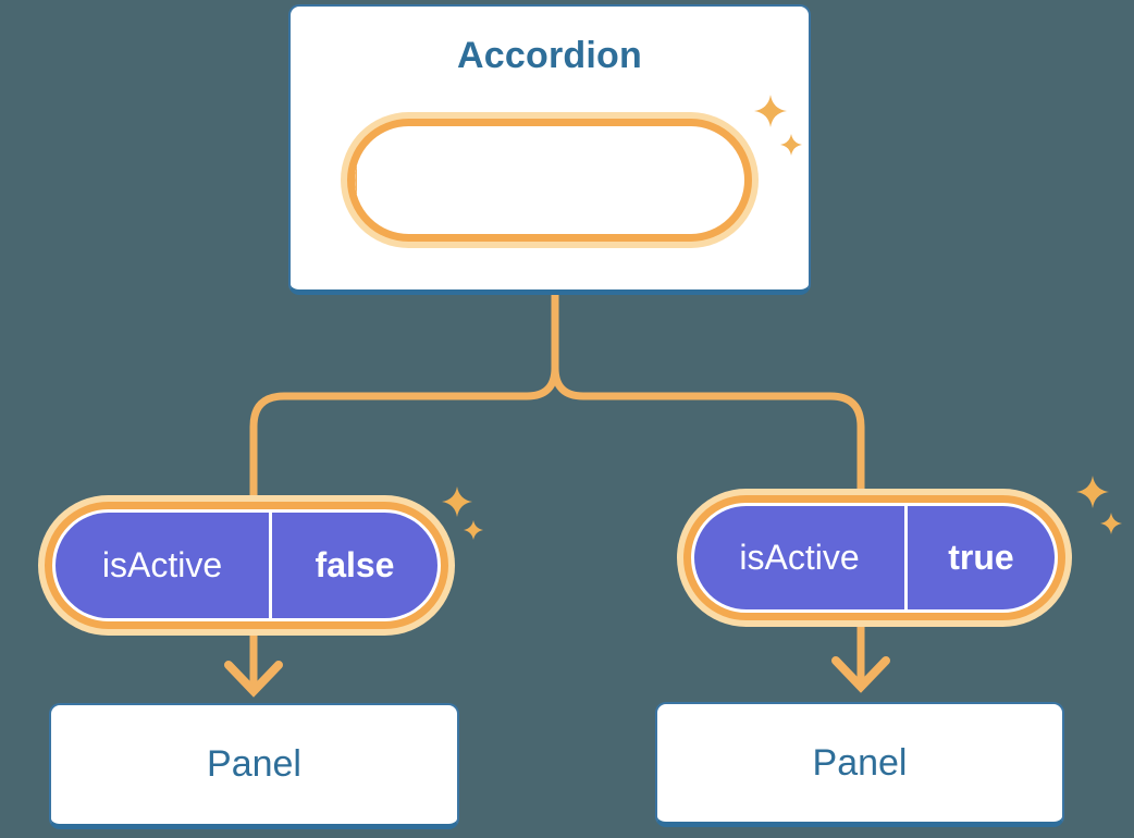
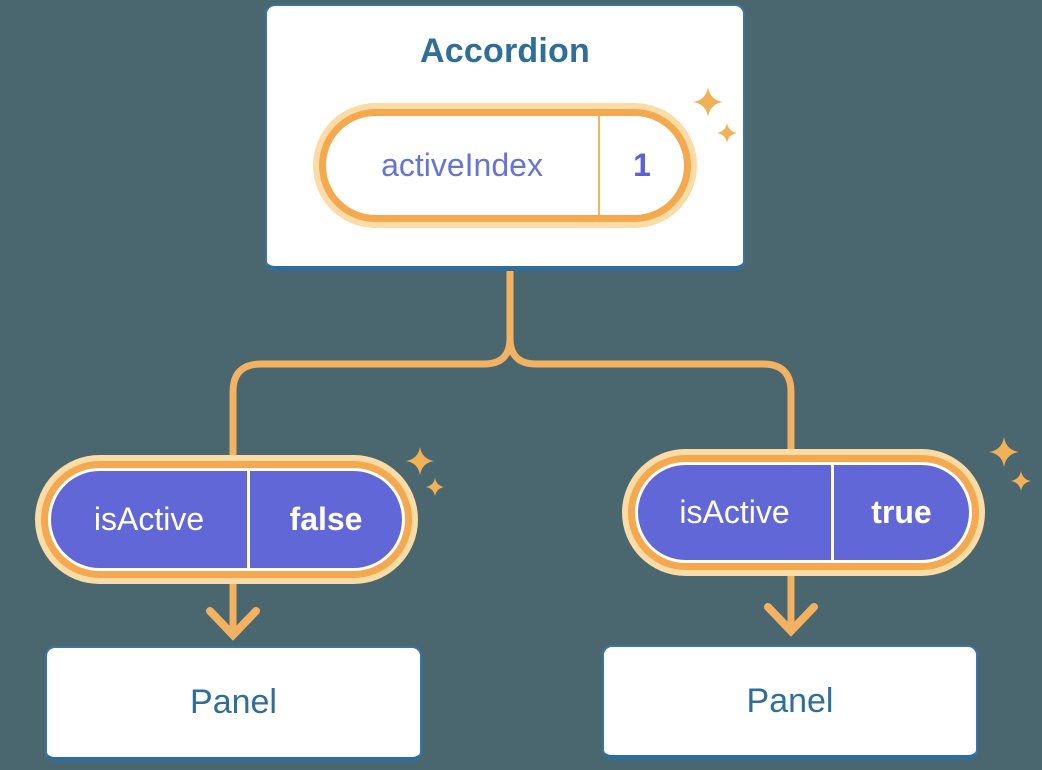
  Accordion
+ activeIndex
+ 1
  isActive
  false
  isActive
  true
  Panel
  Panel
